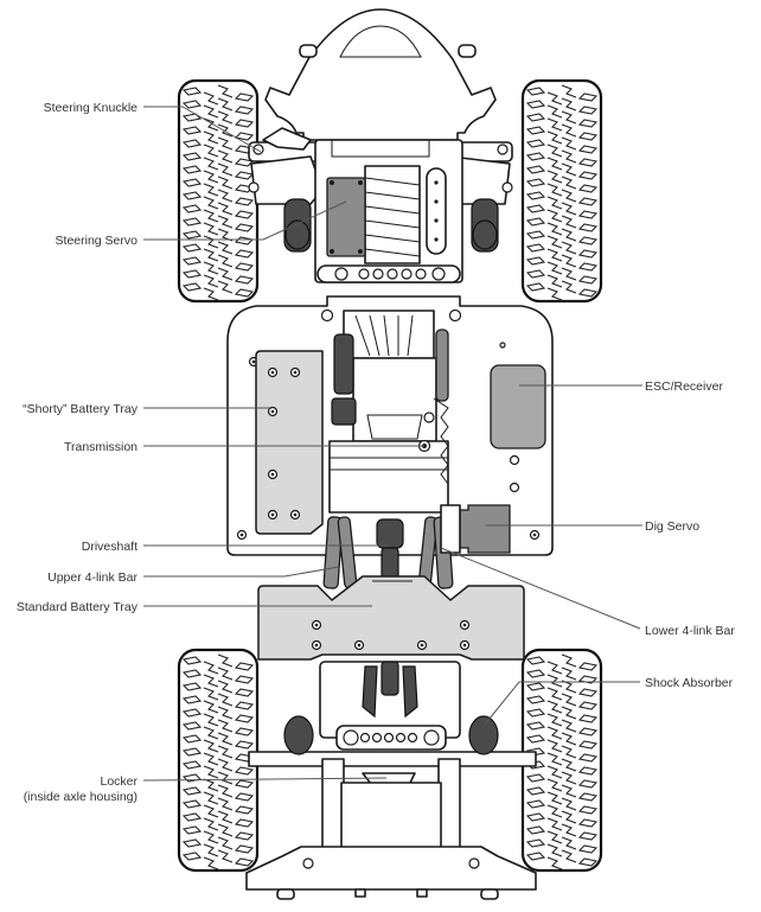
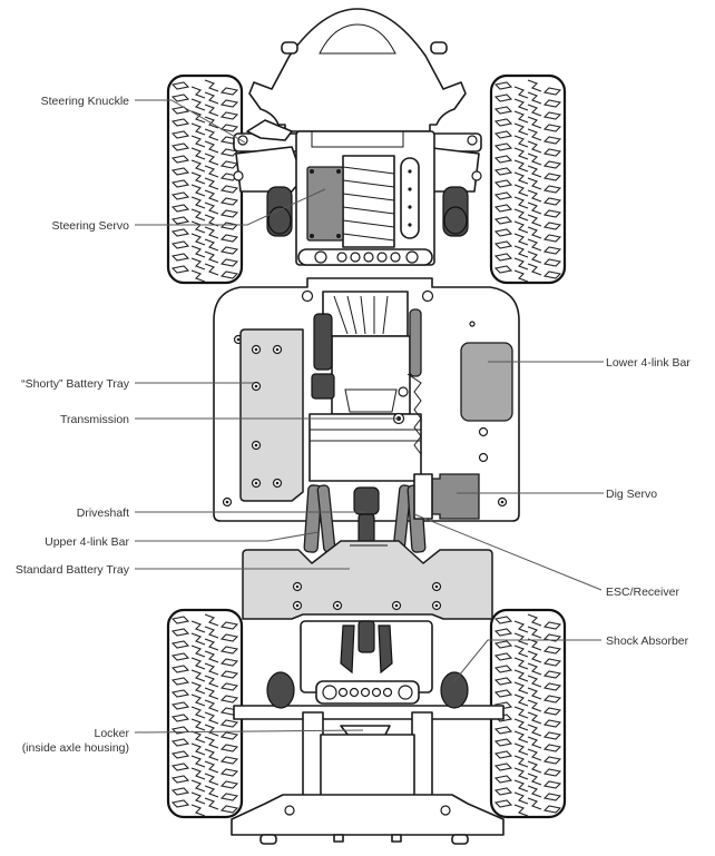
  Steering Knuckle
  Steering Servo
  “Shorty” Battery Tray
  Transmission
  Driveshaft
  Upper 4-link Bar
  Standard Battery Tray
  Locker
  (inside axle housing)
- ESC/Receiver
+ Lower 4-link Bar
  Dig Servo
- Lower 4-link Bar
+ ESC/Receiver
  Shock Absorber
